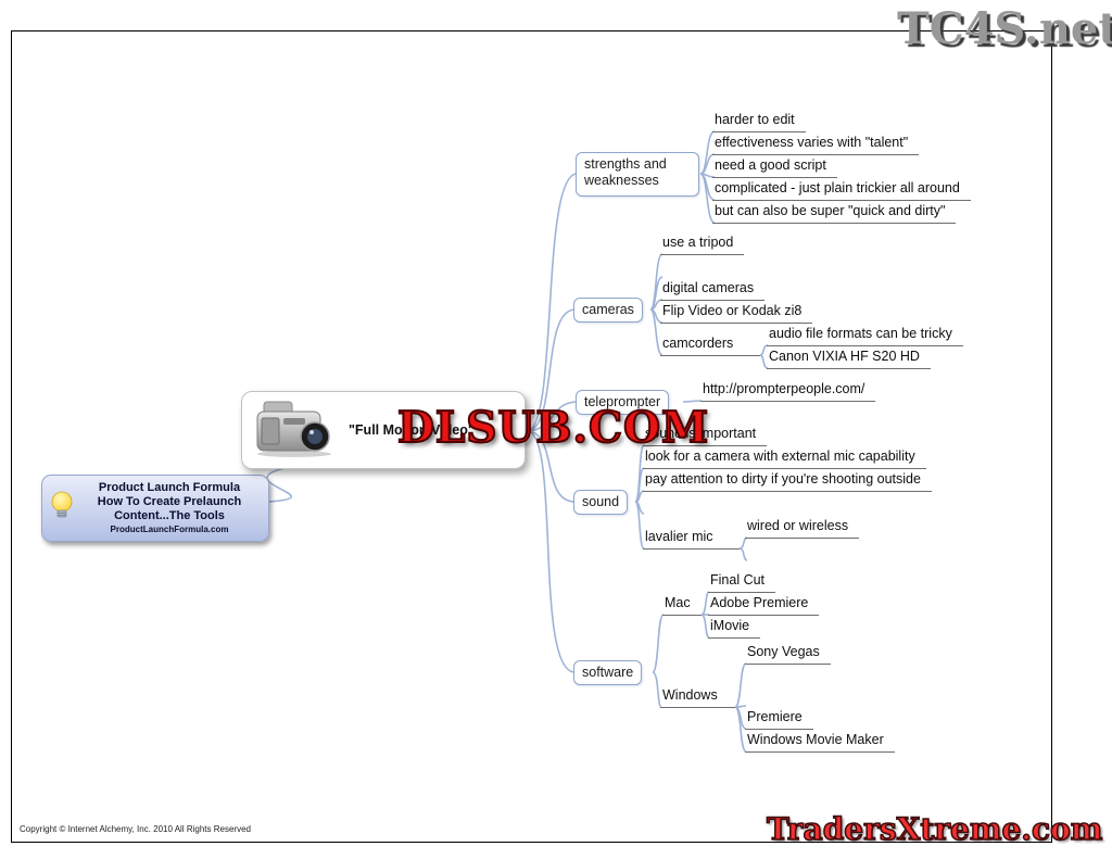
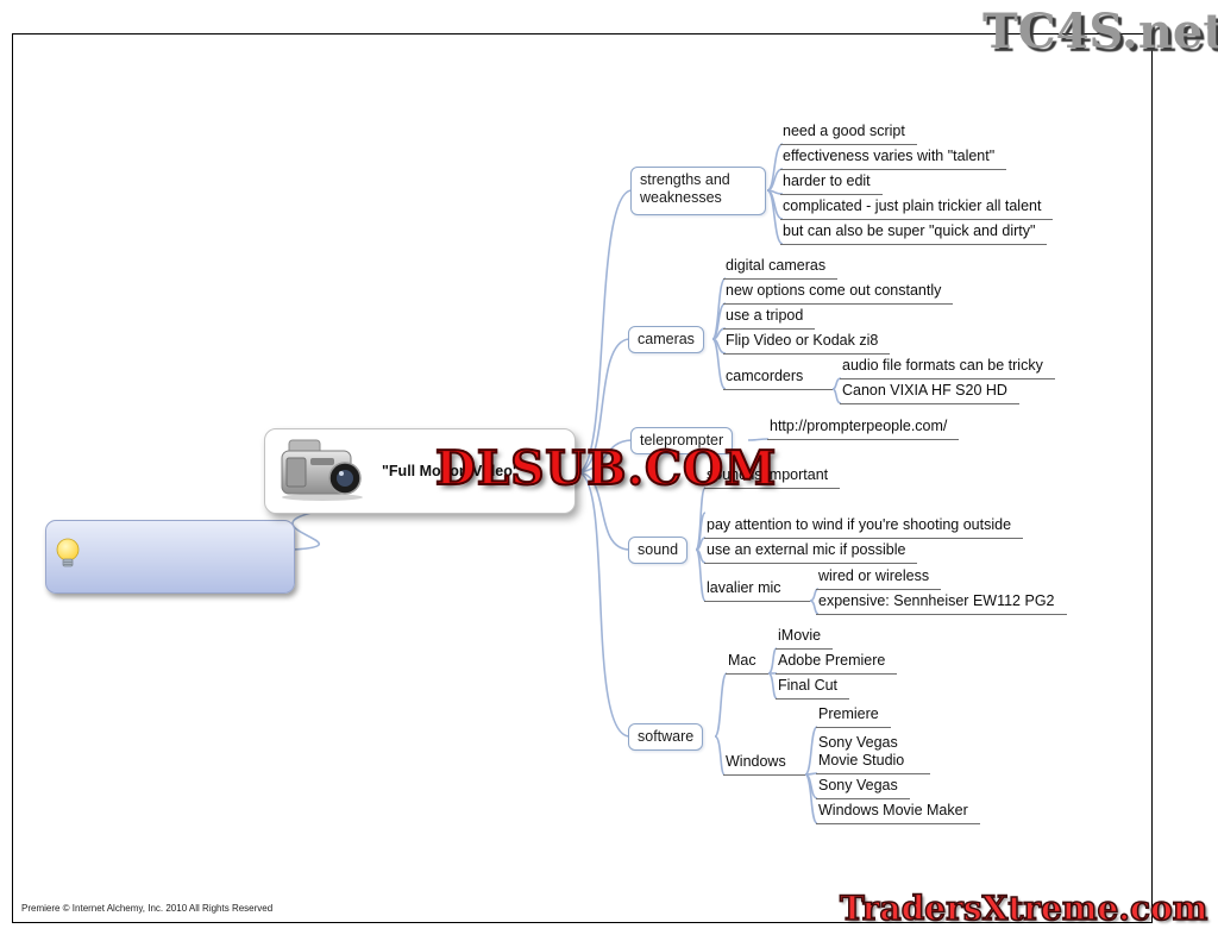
- Product Launch Formula
- How To Create Prelaunch
- Content...The Tools
- ProductLaunchFormula.com
  "Full Motion Video"
  strengths and weaknesses
  cameras
  teleprompter
  sound
  software
- harder to edit
+ need a good script
  effectiveness varies with "talent"
- need a good script
+ harder to edit
- complicated - just plain trickier all around
+ complicated - just plain trickier all talent
  but can also be super "quick and dirty"
- use a tripod
+ digital cameras
+ new options come out constantly
- digital cameras
+ use a tripod
  Flip Video or Kodak zi8
  camcorders
  audio file formats can be tricky
  Canon VIXIA HF S20 HD
  http://prompterpeople.com/
  sound is important
- look for a camera with external mic capability
- pay attention to dirty if you're shooting outside
+ pay attention to wind if you're shooting outside
+ use an external mic if possible
  lavalier mic
  wired or wireless
+ expensive: Sennheiser EW112 PG2
  Mac
- Final Cut
+ iMovie
  Adobe Premiere
- iMovie
+ Final Cut
  Windows
- Sony Vegas
+ Premiere
+ Sony Vegas Movie Studio
- Premiere
+ Sony Vegas
  Windows Movie Maker
  TC4S.net
  DLSUB.COM
  TradersXtreme.com
- Copyright © Internet Alchemy, Inc. 2010 All Rights Reserved
+ Premiere © Internet Alchemy, Inc. 2010 All Rights Reserved
